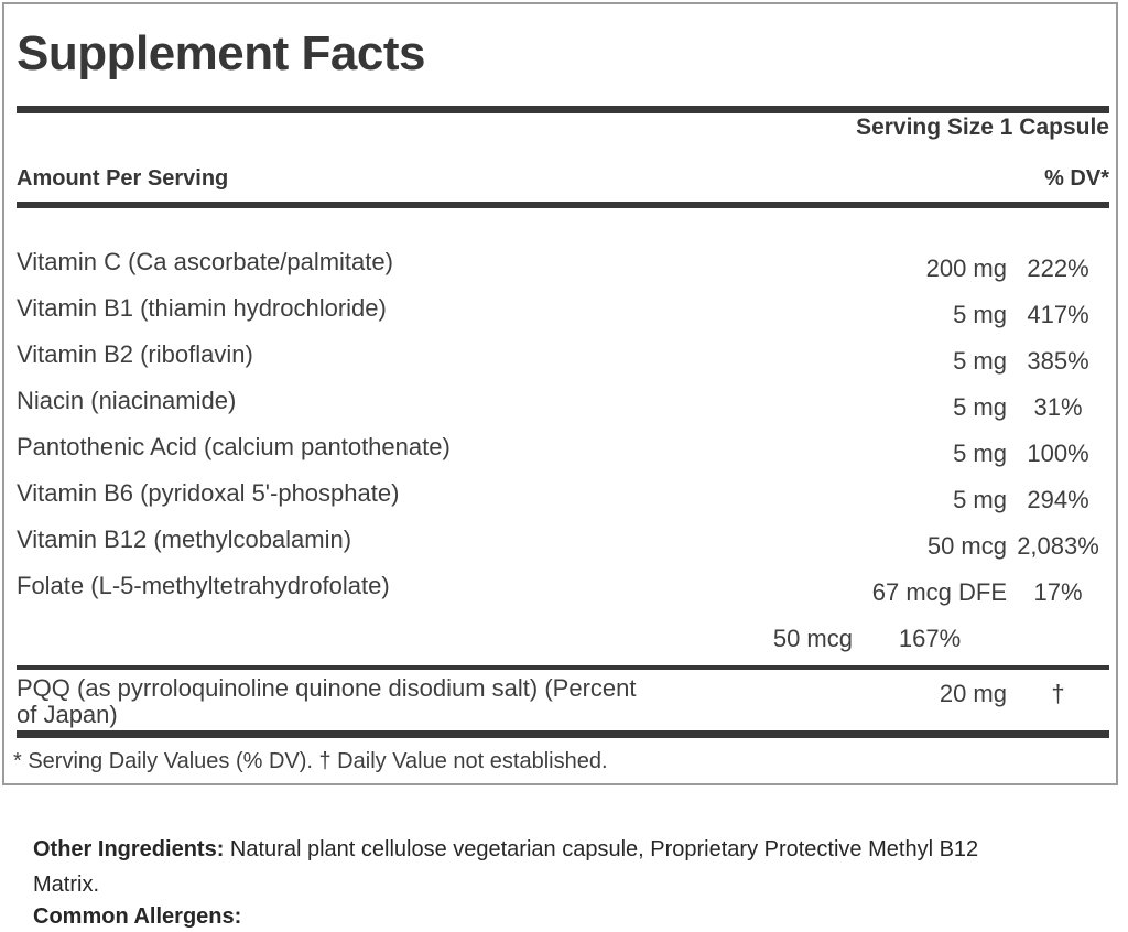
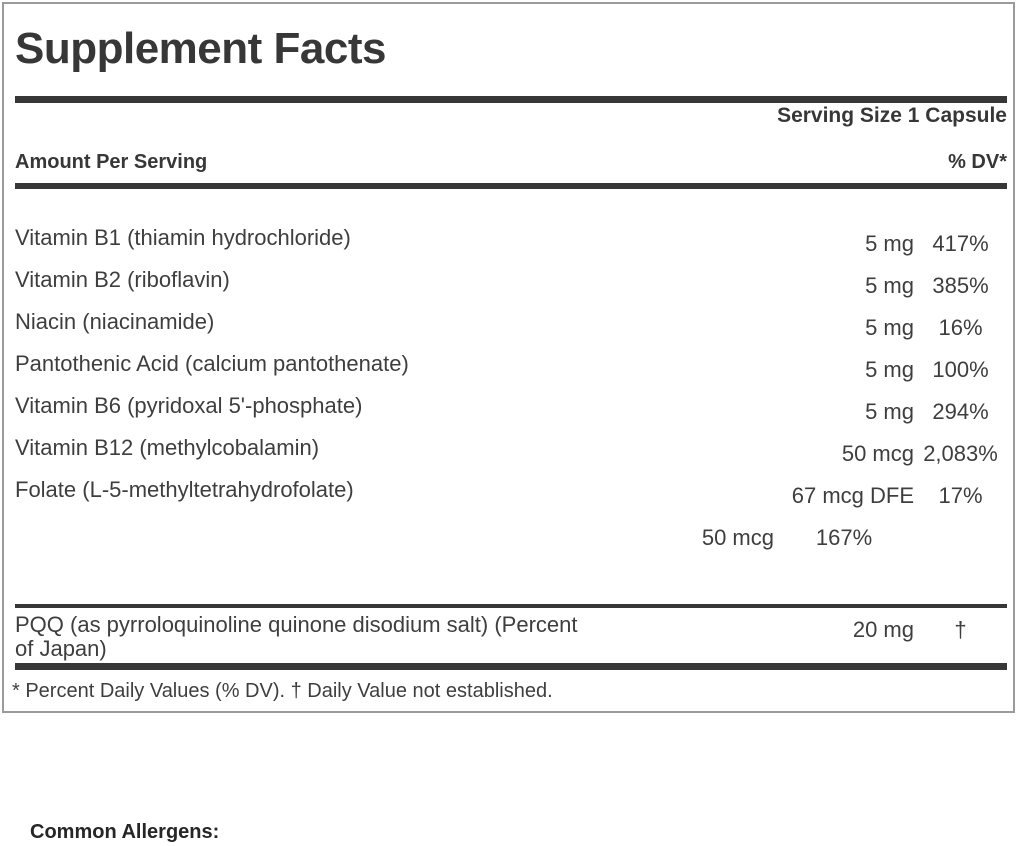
  Supplement Facts
  Serving Size 1 Capsule
  Amount Per Serving
  % DV*
- Vitamin C (Ca ascorbate/palmitate)
- 200 mg
- 222%
  Vitamin B1 (thiamin hydrochloride)
  5 mg
  417%
  Vitamin B2 (riboflavin)
  5 mg
  385%
  Niacin (niacinamide)
  5 mg
- 31%
+ 16%
  Pantothenic Acid (calcium pantothenate)
  5 mg
  100%
  Vitamin B6 (pyridoxal 5'-phosphate)
  5 mg
  294%
  Vitamin B12 (methylcobalamin)
  50 mcg
  2,083%
  Folate (L-5-methyltetrahydrofolate)
  67 mcg DFE
  17%
  50 mcg
  167%
  PQQ (as pyrroloquinoline quinone disodium salt) (Percent
  of Japan)
  20 mg
  †
- * Serving Daily Values (% DV). † Daily Value not established.
+ * Percent Daily Values (% DV). † Daily Value not established.
- Other Ingredients: Natural plant cellulose vegetarian capsule, Proprietary Protective Methyl B12
- Matrix.
  Common Allergens:
